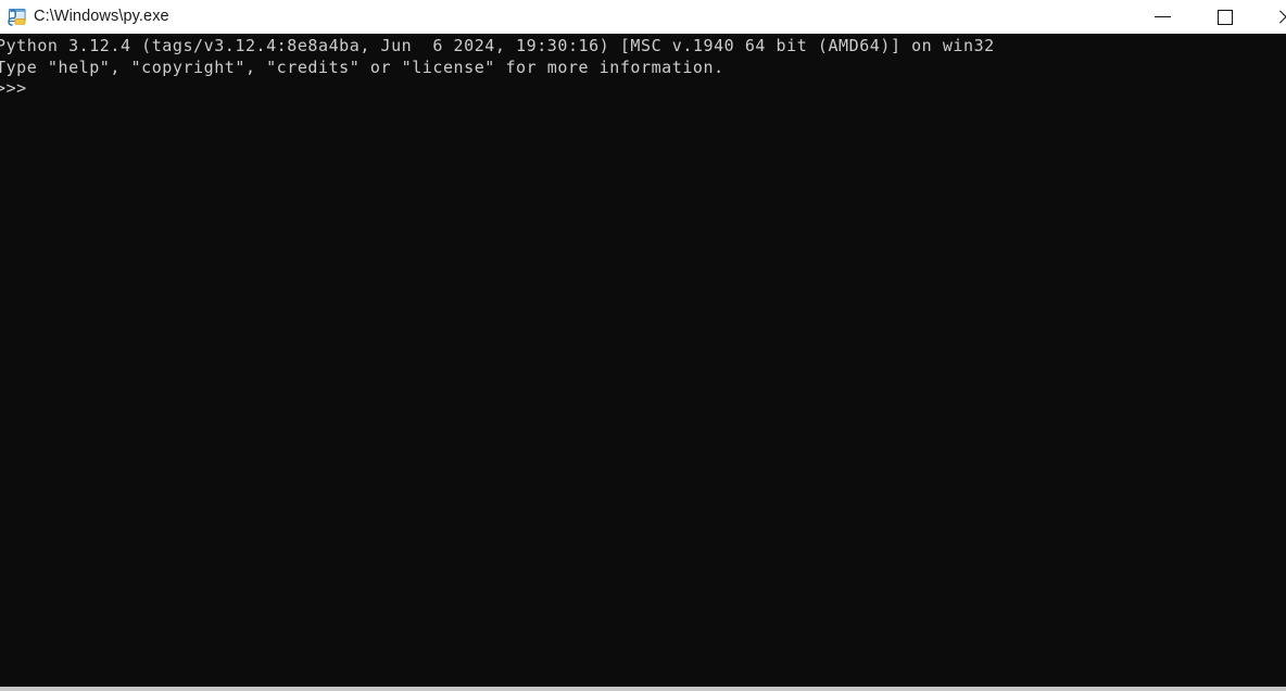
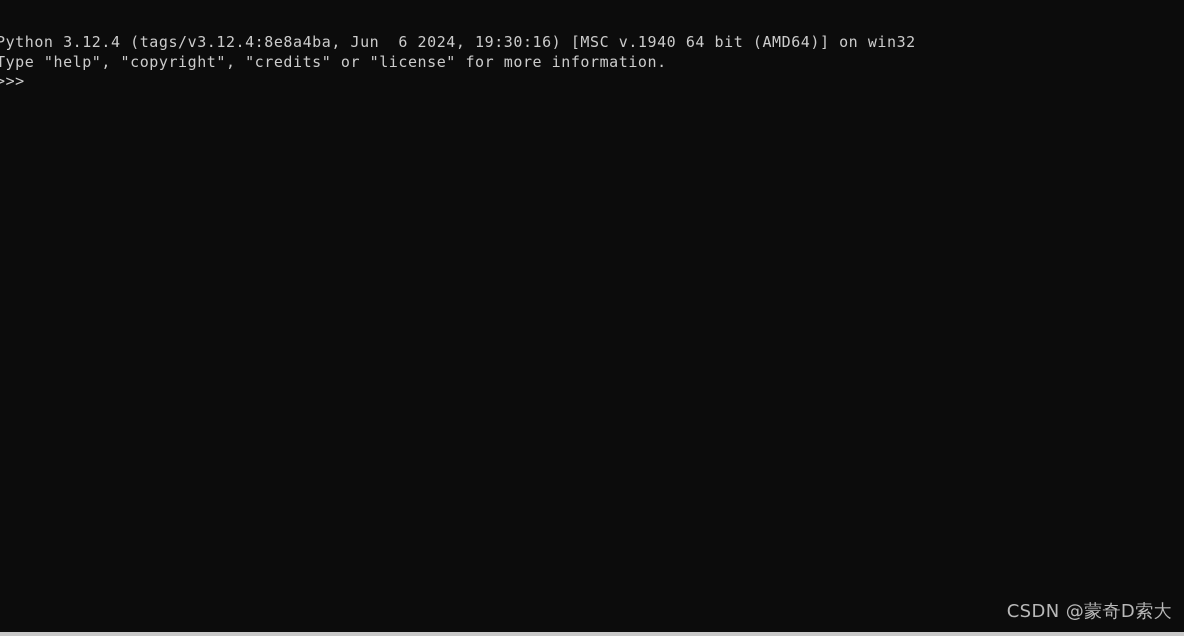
- C:\Windows\py.exe
  Python 3.12.4 (tags/v3.12.4:8e8a4ba, Jun 6 2024, 19:30:16) [MSC v.1940 64 bit (AMD64)] on win32
  Type "help", "copyright", "credits" or "license" for more information.
  >>>
+ CSDN @蒙奇D索大
